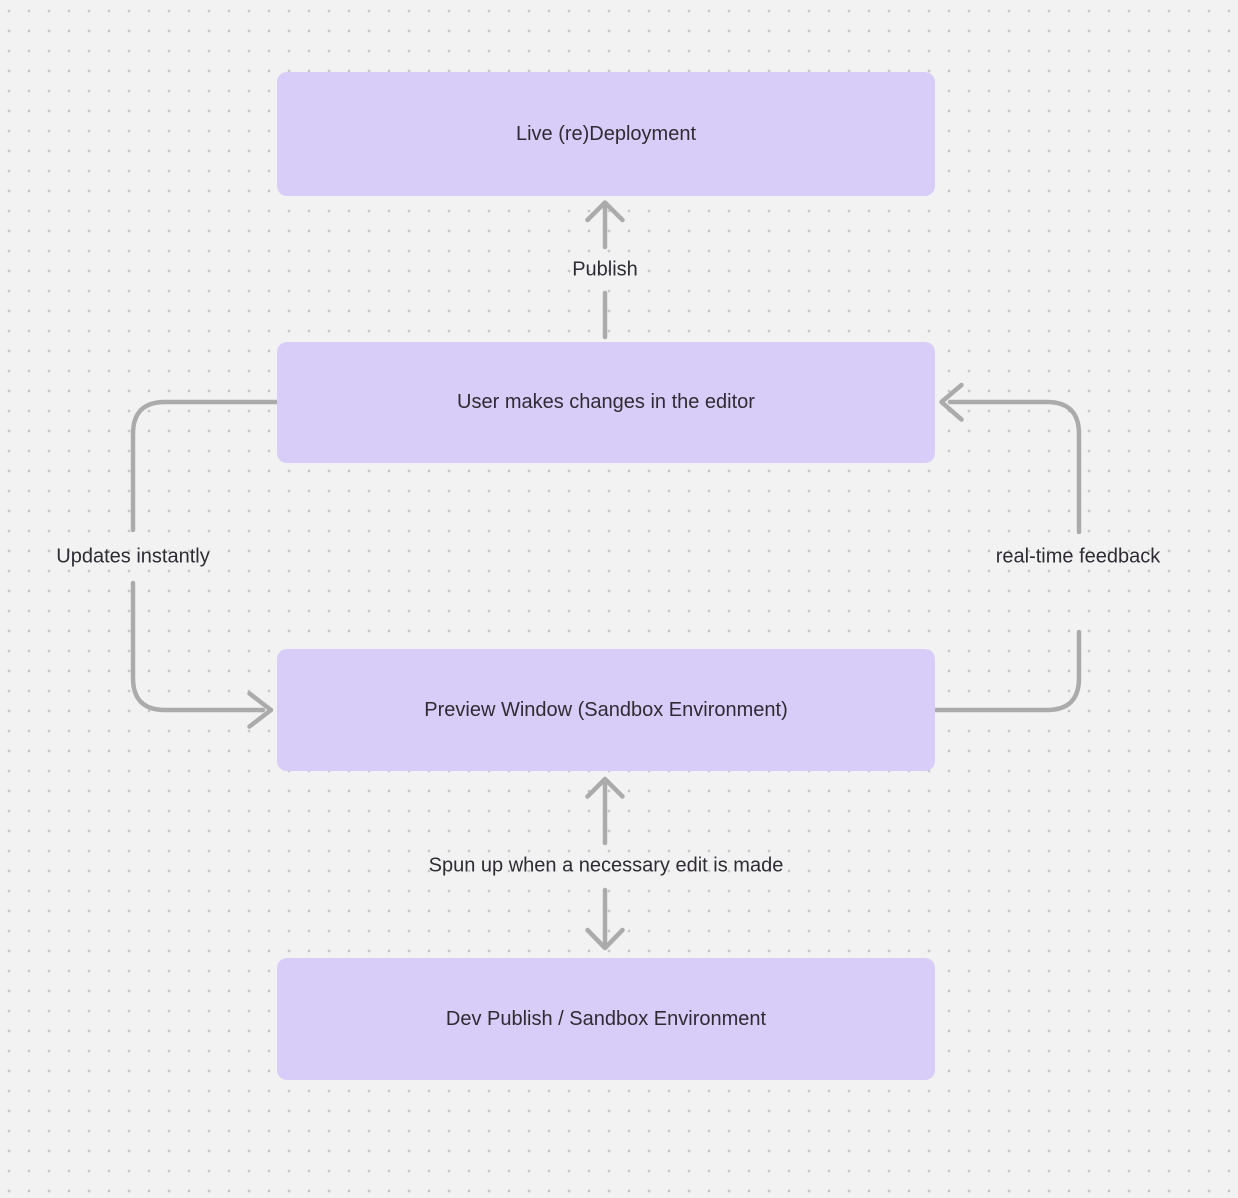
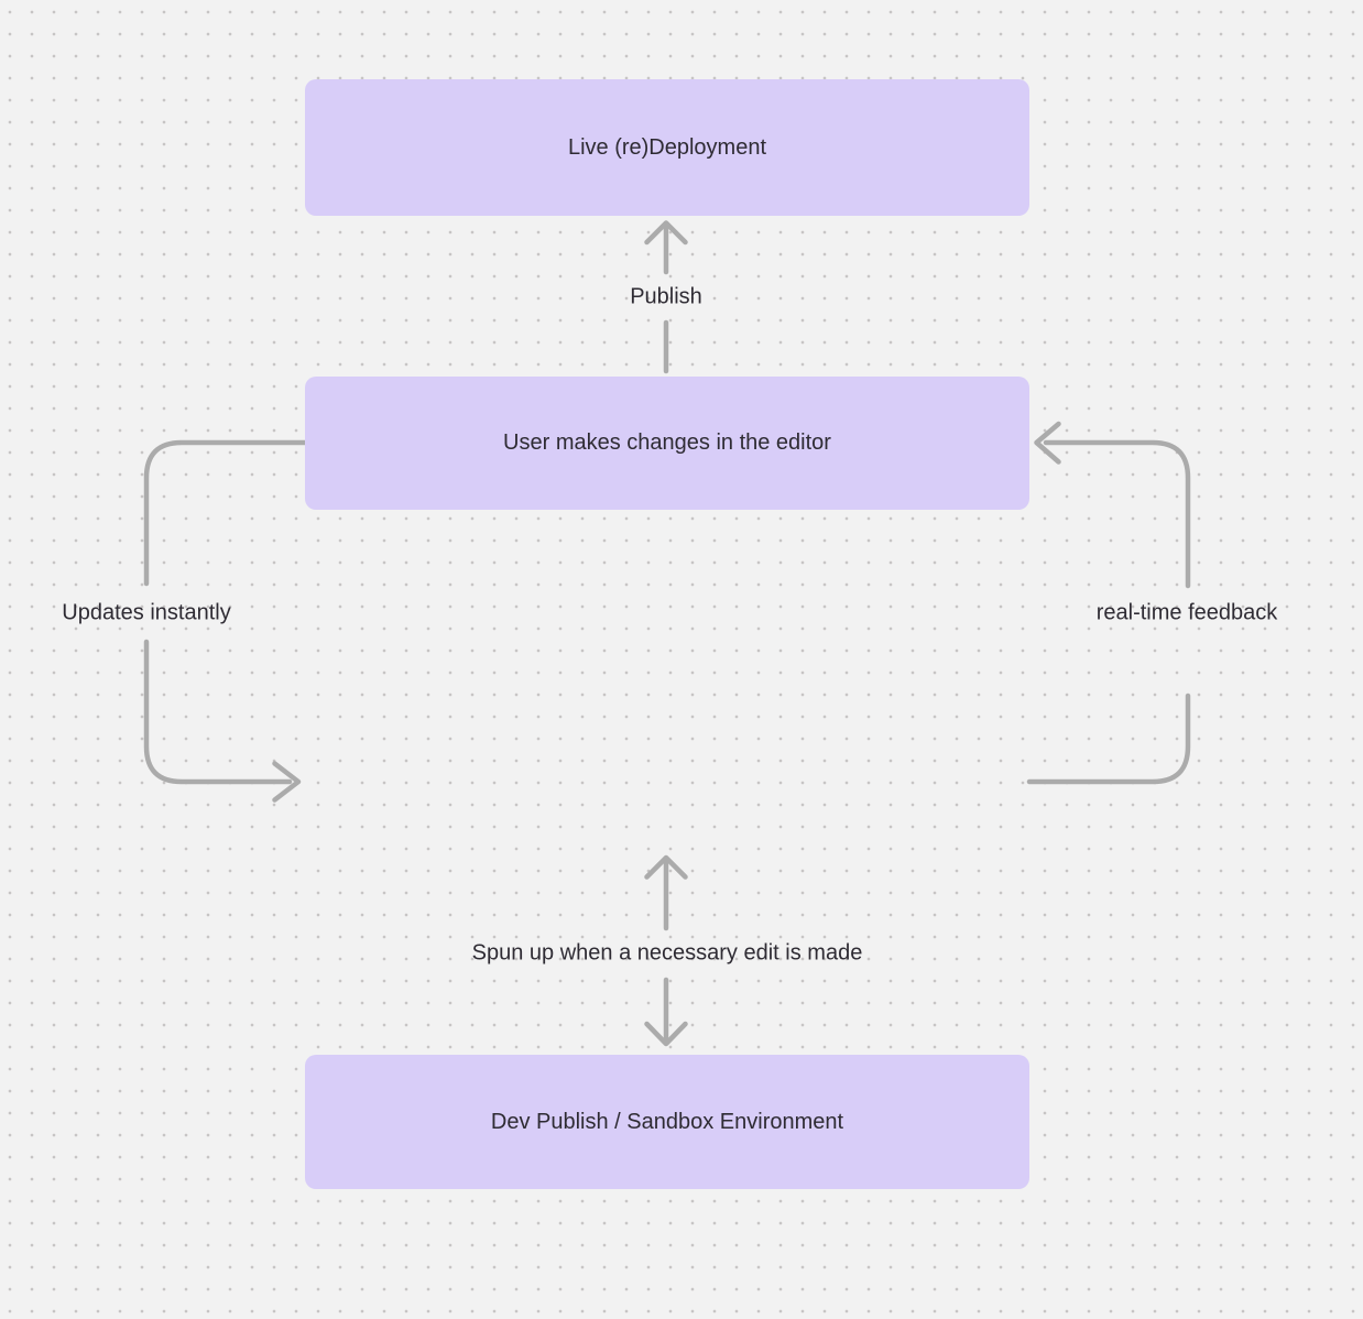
  Live (re)Deployment
  User makes changes in the editor
- Preview Window (Sandbox Environment)
  Dev Publish / Sandbox Environment
  Publish
  Updates instantly
  real-time feedback
  Spun up when a necessary edit is made
